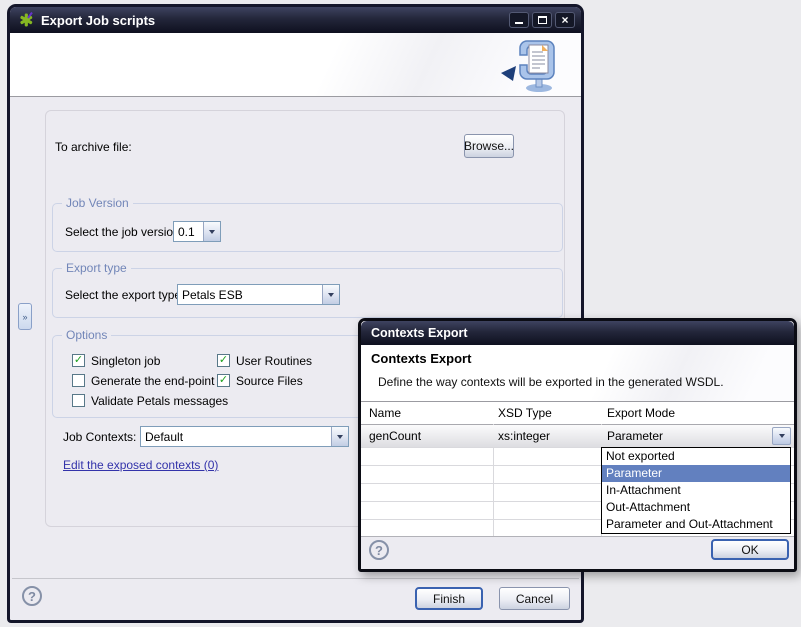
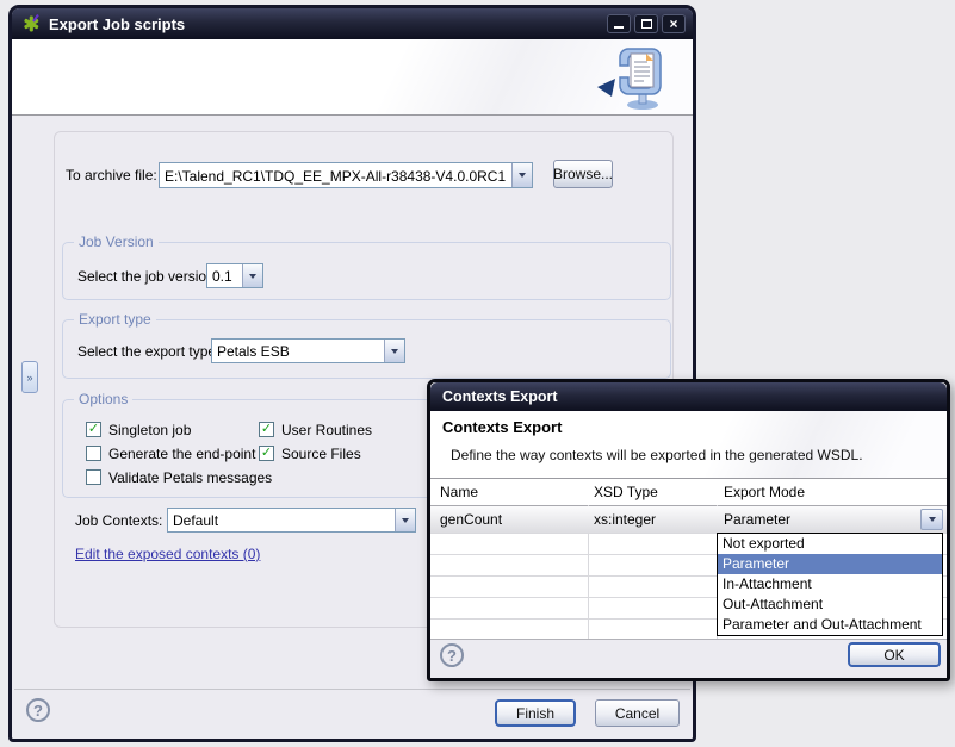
  Export Job scripts
  ×
  »
  To archive file:
+ E:\Talend_RC1\TDQ_EE_MPX-All-r38438-V4.0.0RC1
  Browse...
  Job Version
  Select the job versio
  0.1
  Export type
  Select the export typ
  Petals ESB
  Options
  ✓
  Singleton job
  Generate the end-point
  Validate Petals messages
  ✓
  User Routines
  ✓
  Source Files
  Job Contexts:
  Default
  Edit the exposed contexts (0)
  ?
  Finish
  Cancel
  Contexts Export
  Contexts Export
  Define the way contexts will be exported in the generated WSDL.
  Name
  XSD Type
  Export Mode
  genCount
  xs:integer
  Parameter
  Not exported
  Parameter
  In-Attachment
  Out-Attachment
  Parameter and Out-Attachment
  ?
  OK
